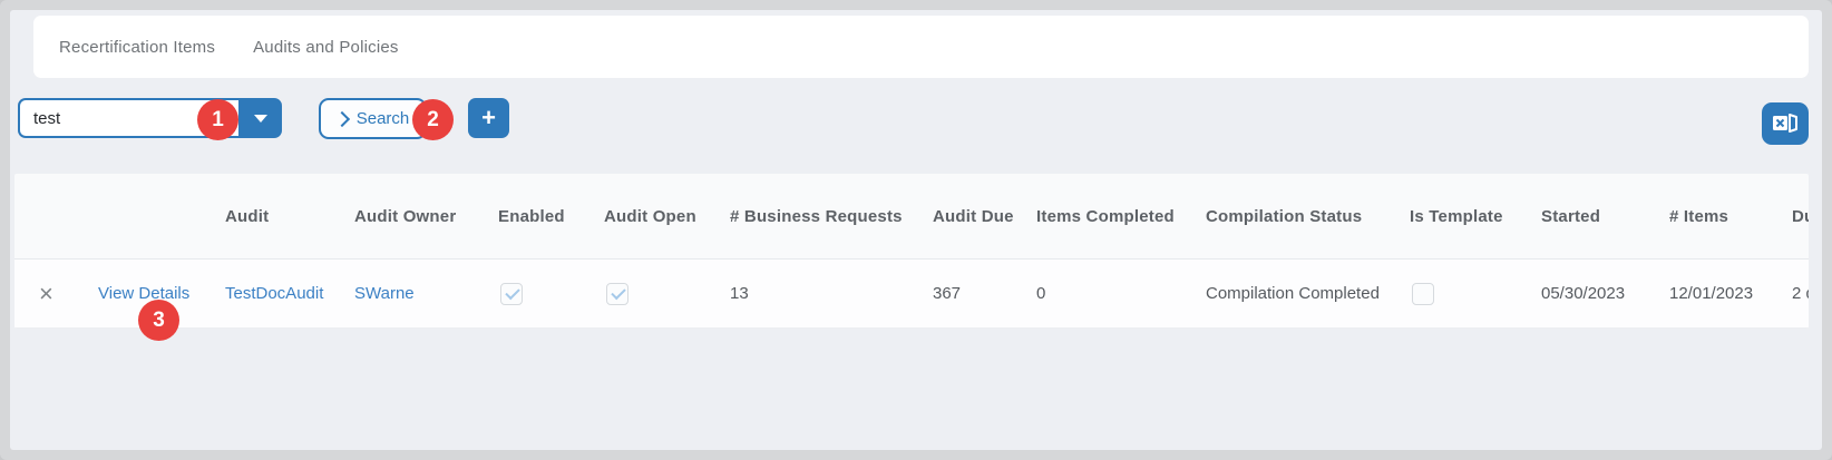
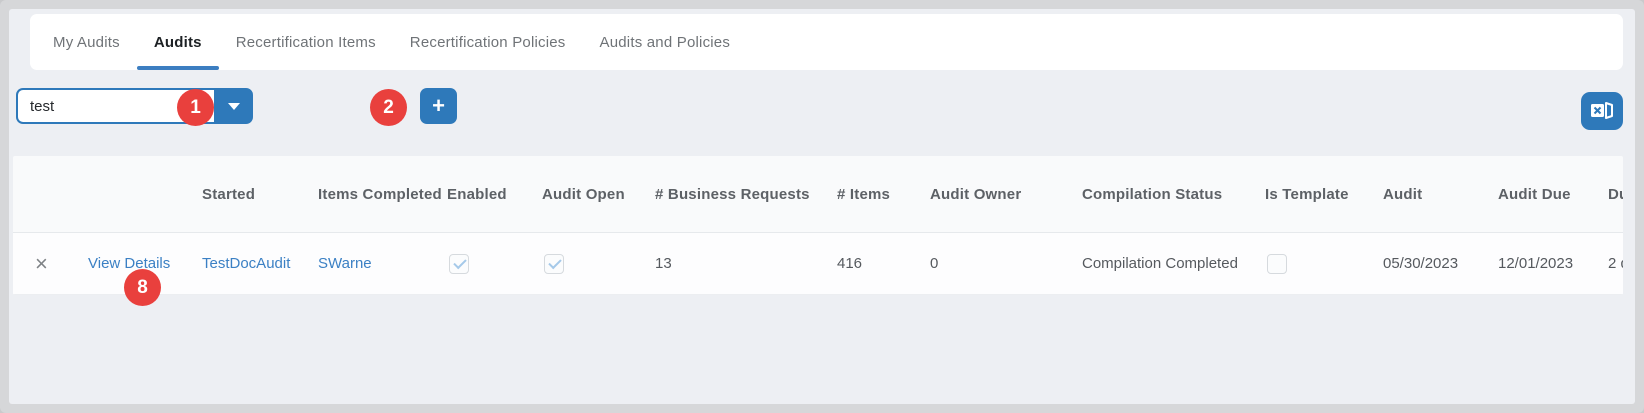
+ My Audits
+ Audits
  Recertification Items
+ Recertification Policies
  Audits and Policies
  test
- Search
  +
  1
  2
- 3
+ 8
- Audit
+ Started
- Audit Owner
+ Items Completed
  Enabled
  Audit Open
  # Business Requests
- Audit Due
+ # Items
- Items Completed
+ Audit Owner
  Compilation Status
  Is Template
- Started
+ Audit
- # Items
+ Audit Due
  ×
  View Details
  TestDocAudit
  SWarne
  13
- 367
+ 416
  0
  Compilation Completed
  05/30/2023
  12/01/2023
